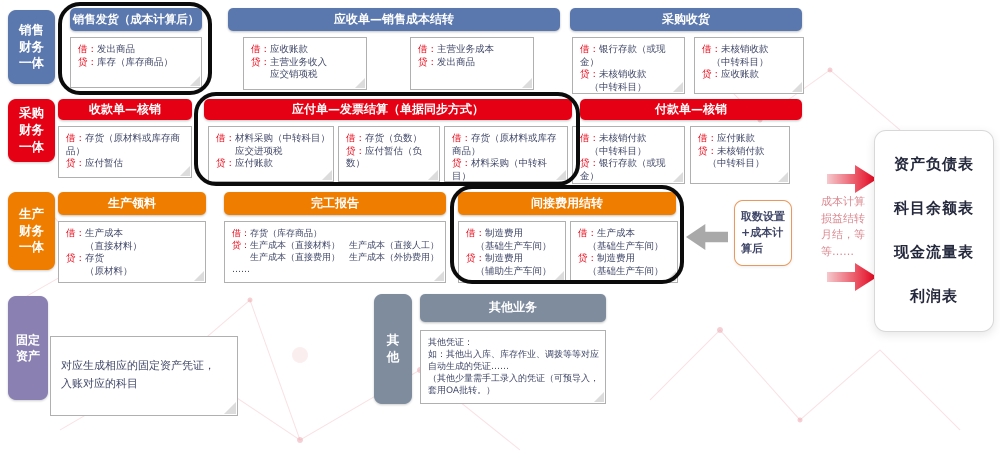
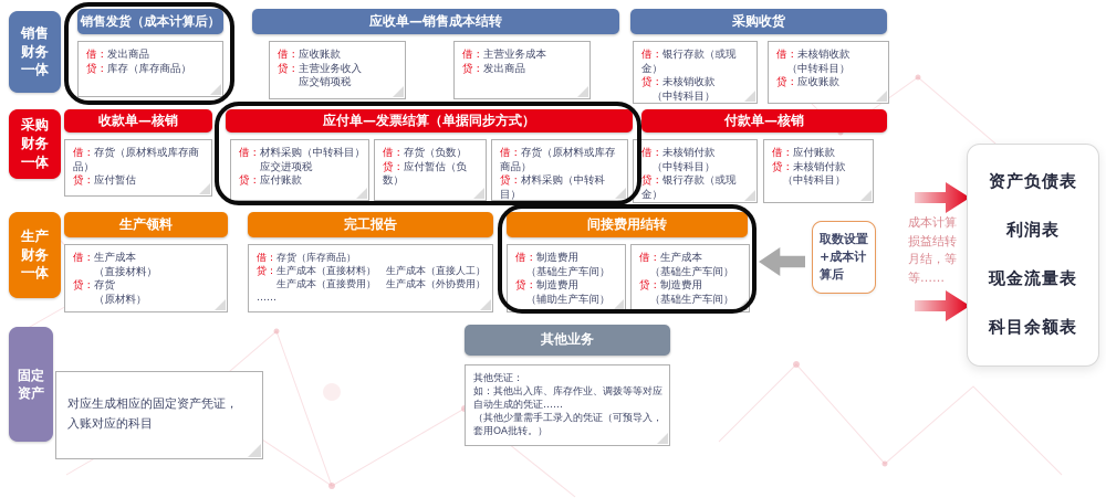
  销售
  财务
  一体
  销售发货（成本计算后）
  借：发出商品
  贷：库存（库存商品）
  应收单—销售成本结转
  借：应收账款
  贷：主营业务收入
  应交销项税
  借：主营业务成本
  贷：发出商品
  采购收货
  借：银行存款（或现金）
  贷：未核销收款
  （中转科目）
  借：未核销收款
  （中转科目）
  贷：应收账款
  采购
  财务
  一体
  收款单—核销
  借：存货（原材料或库存商品）
  贷：应付暂估
  应付单—发票结算（单据同步方式）
  借：材料采购（中转科目）
  应交进项税
  贷：应付账款
  借：存货（负数）
  贷：应付暂估（负数）
  借：存货（原材料或库存商品）
  贷：材料采购（中转科目）
  付款单—核销
  借：未核销付款
  （中转科目）
  贷：银行存款（或现金）
  借：应付账款
  贷：未核销付款
  （中转科目）
  生产
  财务
  一体
  生产领料
  借：生产成本
  （直接材料）
  贷：存货
  （原材料）
  完工报告
  借：存货（库存商品）
  贷：生产成本（直接材料） 生产成本（直接人工）
  生产成本（直接费用） 生产成本（外协费用）
  ……
  间接费用结转
  借：制造费用
  （基础生产车间）
  贷：制造费用
  （辅助生产车间）
  借：生产成本
  （基础生产车间）
  贷：制造费用
  （基础生产车间）
  取数设置+成本计算后
  成本计算
  损益结转
  月结，等
  等……
  资产负债表
- 科目余额表
+ 利润表
  现金流量表
- 利润表
+ 科目余额表
  固定
  资产
  对应生成相应的固定资产凭证，
  入账对应的科目
- 其
- 他
  其他业务
  其他凭证：
  如：其他出入库、库存作业、调拨等等对应自动生成的凭证……
  （其他少量需手工录入的凭证（可预导入，套用OA批转。）
